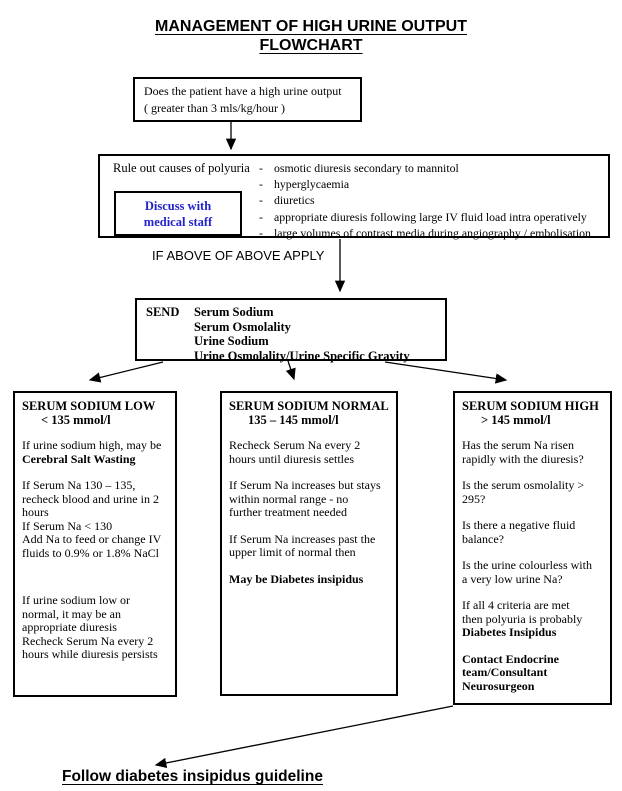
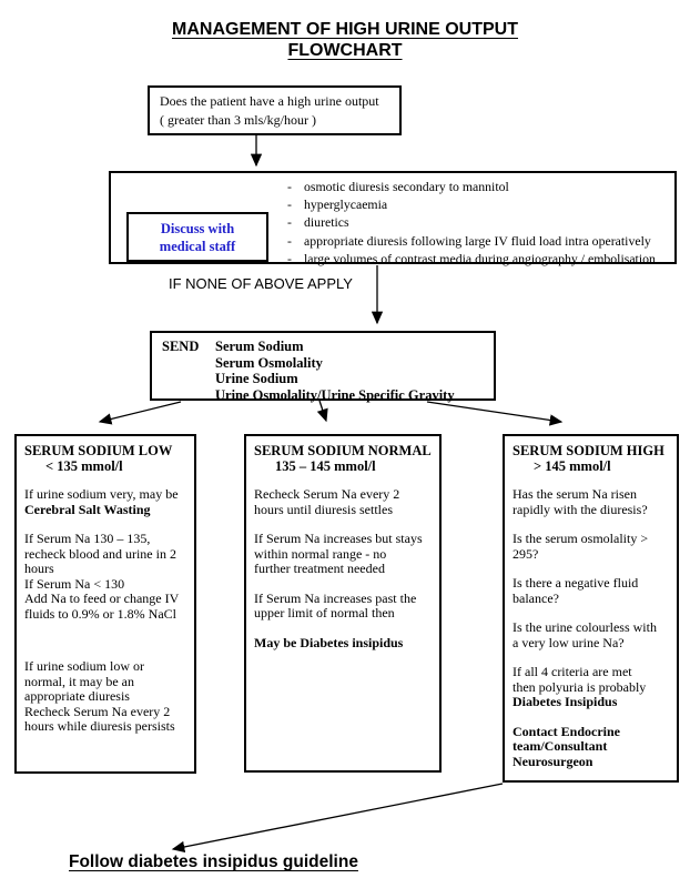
  MANAGEMENT OF HIGH URINE OUTPUT
  FLOWCHART
  Does the patient have a high urine output
  ( greater than 3 mls/kg/hour )
- Rule out causes of polyuria
  Discuss with
  medical staff
  osmotic diuresis secondary to mannitol
  hyperglycaemia
  diuretics
  appropriate diuresis following large IV fluid load intra operatively
  large volumes of contrast media during angiography / embolisation
- IF ABOVE OF ABOVE APPLY
+ IF NONE OF ABOVE APPLY
  SEND
  Serum Sodium
  Serum Osmolality
  Urine Sodium
  Urine Osmolality/Urine Specific Gravity
  SERUM SODIUM LOW
  < 135 mmol/l
- If urine sodium high, may be
+ If urine sodium very, may be
  Cerebral Salt Wasting
  If Serum Na 130 – 135,
  recheck blood and urine in 2
  hours
  If Serum Na < 130
  Add Na to feed or change IV
  fluids to 0.9% or 1.8% NaCl
  If urine sodium low or
  normal, it may be an
  appropriate diuresis
  Recheck Serum Na every 2
  hours while diuresis persists
  SERUM SODIUM NORMAL
  135 – 145 mmol/l
  Recheck Serum Na every 2
  hours until diuresis settles
  If Serum Na increases but stays
  within normal range - no
  further treatment needed
  If Serum Na increases past the
  upper limit of normal then
  May be Diabetes insipidus
  SERUM SODIUM HIGH
  > 145 mmol/l
  Has the serum Na risen
  rapidly with the diuresis?
  Is the serum osmolality >
  295?
  Is there a negative fluid
  balance?
  Is the urine colourless with
  a very low urine Na?
  If all 4 criteria are met
  then polyuria is probably
  Diabetes Insipidus
  Contact Endocrine
  team/Consultant
  Neurosurgeon
  Follow diabetes insipidus guideline
